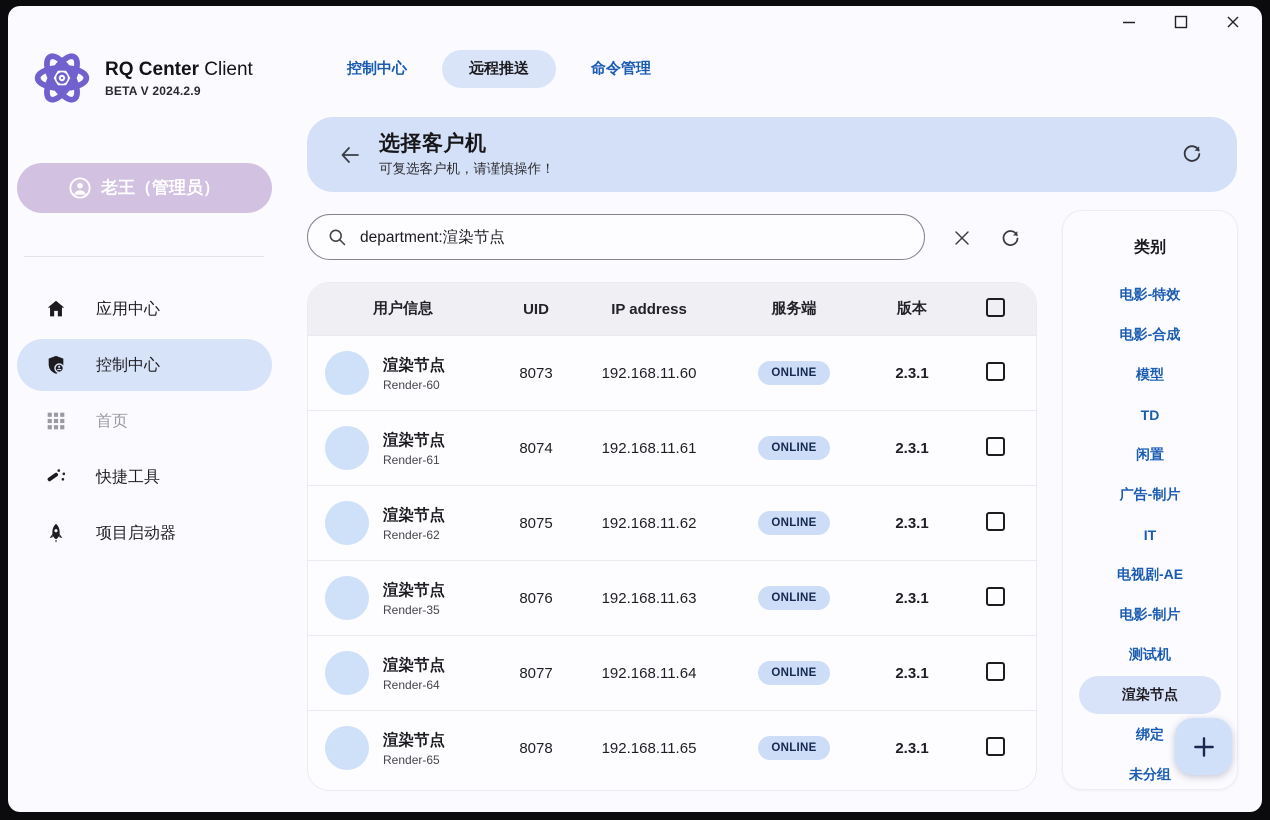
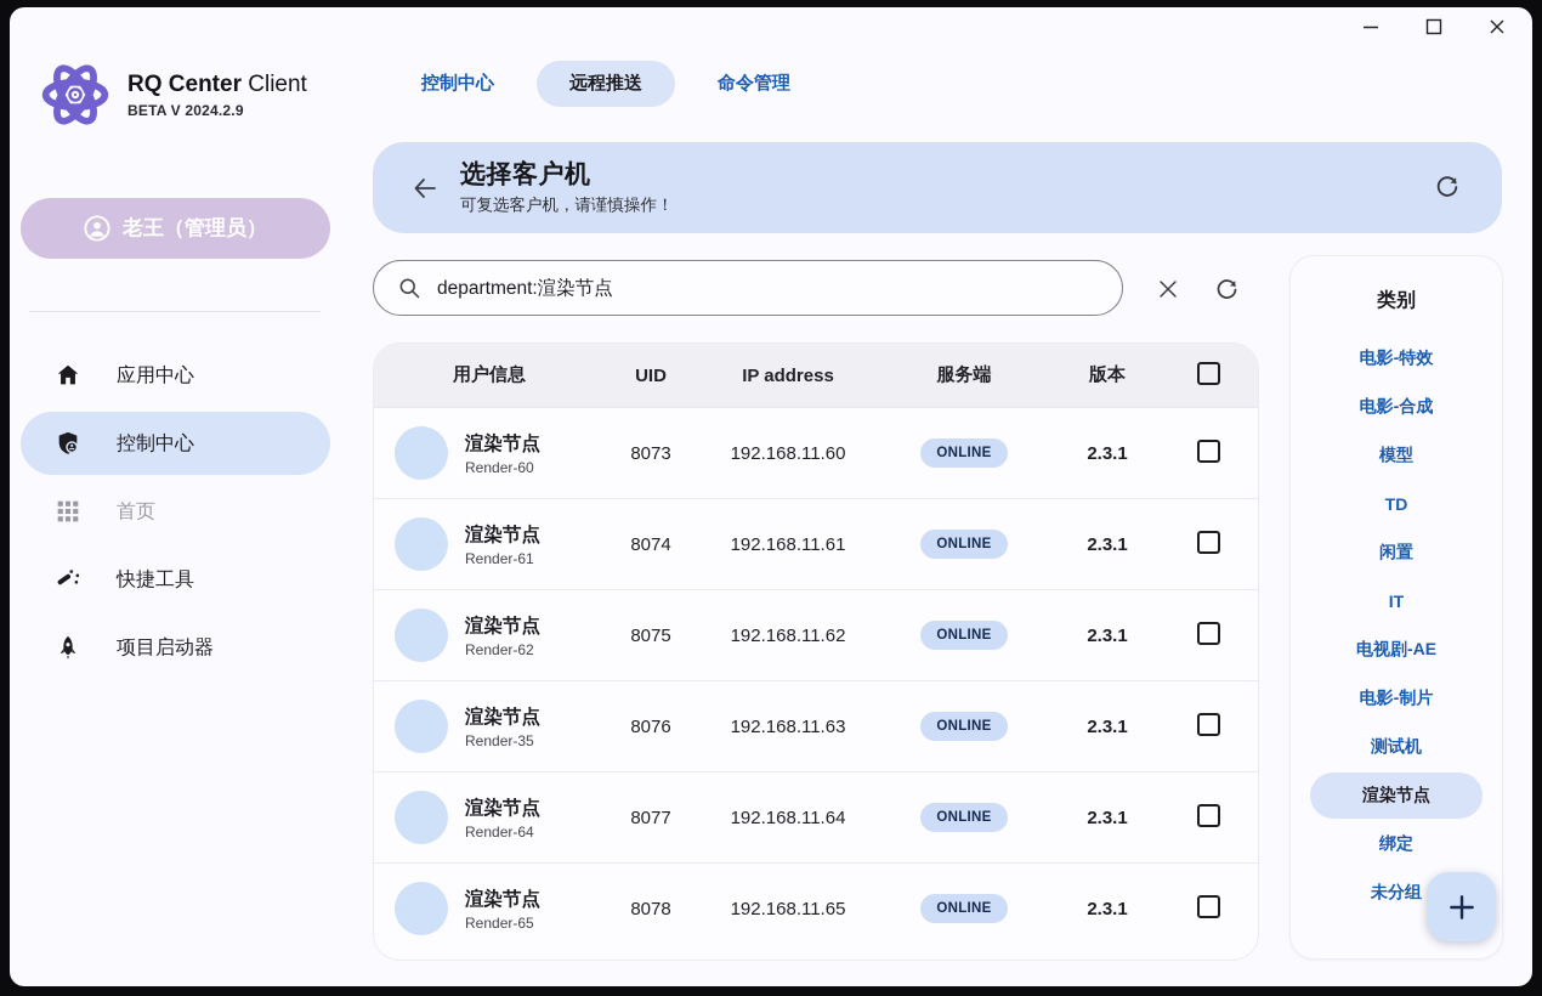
  RQ Center Client
  BETA V 2024.2.9
  老王（管理员）
  应用中心
  控制中心
  首页
  快捷工具
  项目启动器
  控制中心
  远程推送
  命令管理
  选择客户机
  可复选客户机，请谨慎操作！
  department:渲染节点
  用户信息
  UID
  IP address
  服务端
  版本
  渲染节点
  Render-60
  8073
  192.168.11.60
  ONLINE
  2.3.1
  渲染节点
  Render-61
  8074
  192.168.11.61
  ONLINE
  2.3.1
  渲染节点
  Render-62
  8075
  192.168.11.62
  ONLINE
  2.3.1
  渲染节点
  Render-35
  8076
  192.168.11.63
  ONLINE
  2.3.1
  渲染节点
  Render-64
  8077
  192.168.11.64
  ONLINE
  2.3.1
  渲染节点
  Render-65
  8078
  192.168.11.65
  ONLINE
  2.3.1
  类别
  电影-特效
  电影-合成
  模型
  TD
  闲置
- 广告-制片
  IT
  电视剧-AE
  电影-制片
  测试机
  渲染节点
  绑定
  未分组
